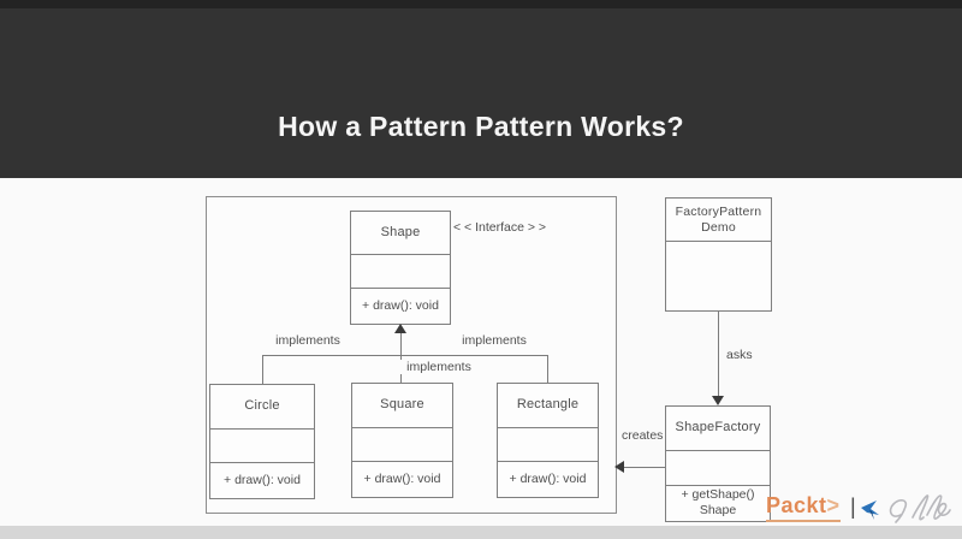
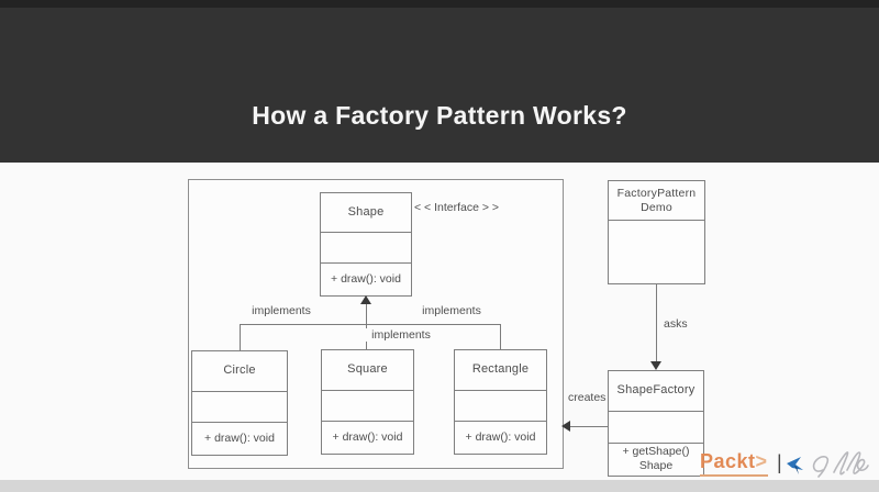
- How a Pattern Pattern Works?
+ How a Factory Pattern Works?
  < < Interface > >
  Shape
  + draw(): void
  Circle
  + draw(): void
  Square
  + draw(): void
  Rectangle
  + draw(): void
  FactoryPattern
  Demo
  ShapeFactory
  + getShape()
  Shape
  implements
  implements
  implements
  asks
  creates
  Packt>
  |
